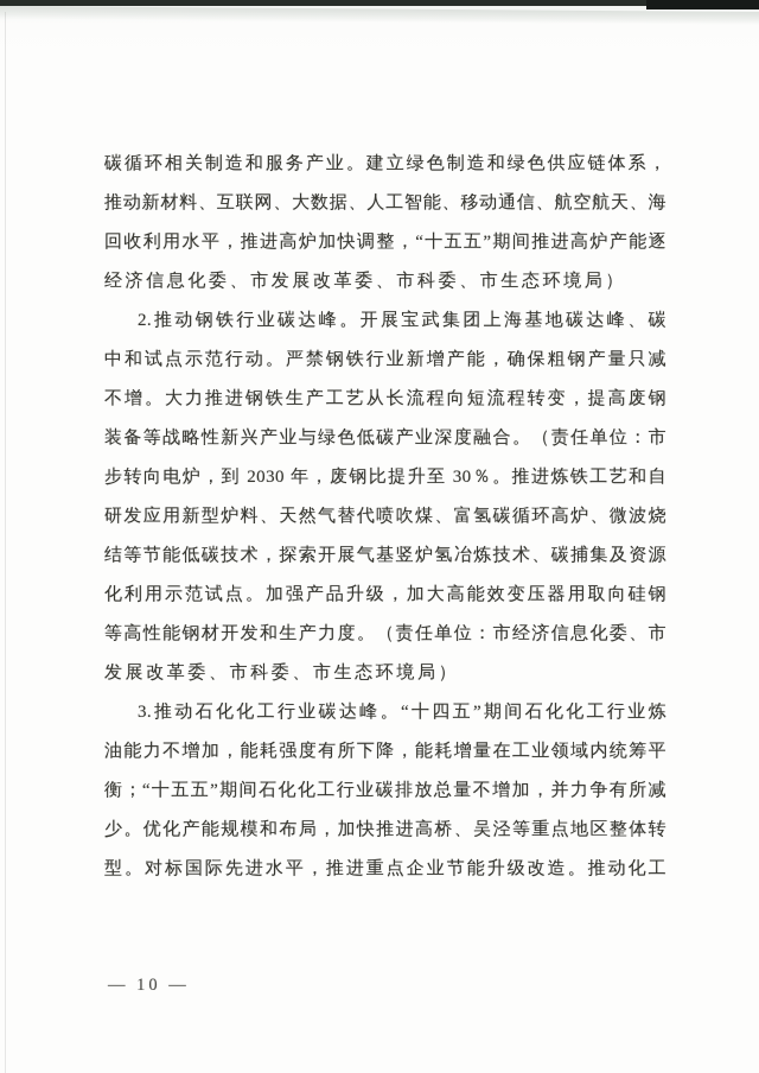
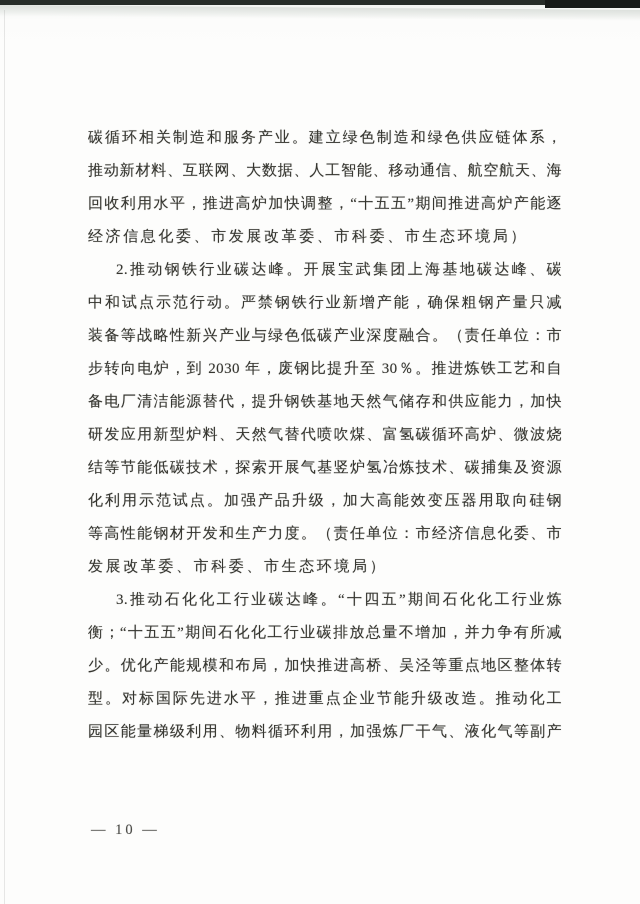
  碳循环相关制造和服务产业。建立绿色制造和绿色供应链体系，
  推动新材料、互联网、大数据、人工智能、移动通信、航空航天、海
  回收利用水平，推进高炉加快调整，“十五五”期间推进高炉产能逐
  经济信息化委、市发展改革委、市科委、市生态环境局）
  2.推动钢铁行业碳达峰。开展宝武集团上海基地碳达峰、碳
  中和试点示范行动。严禁钢铁行业新增产能，确保粗钢产量只减
- 不增。大力推进钢铁生产工艺从长流程向短流程转变，提高废钢
  装备等战略性新兴产业与绿色低碳产业深度融合。（责任单位：市
  步转向电炉，到 2030 年，废钢比提升至 30％。推进炼铁工艺和自
+ 备电厂清洁能源替代，提升钢铁基地天然气储存和供应能力，加快
  研发应用新型炉料、天然气替代喷吹煤、富氢碳循环高炉、微波烧
  结等节能低碳技术，探索开展气基竖炉氢冶炼技术、碳捕集及资源
  化利用示范试点。加强产品升级，加大高能效变压器用取向硅钢
  等高性能钢材开发和生产力度。（责任单位：市经济信息化委、市
  发展改革委、市科委、市生态环境局）
  3.推动石化化工行业碳达峰。“十四五”期间石化化工行业炼
- 油能力不增加，能耗强度有所下降，能耗增量在工业领域内统筹平
  衡；“十五五”期间石化化工行业碳排放总量不增加，并力争有所减
  少。优化产能规模和布局，加快推进高桥、吴泾等重点地区整体转
  型。对标国际先进水平，推进重点企业节能升级改造。推动化工
+ 园区能量梯级利用、物料循环利用，加强炼厂干气、液化气等副产
  — 10 —
